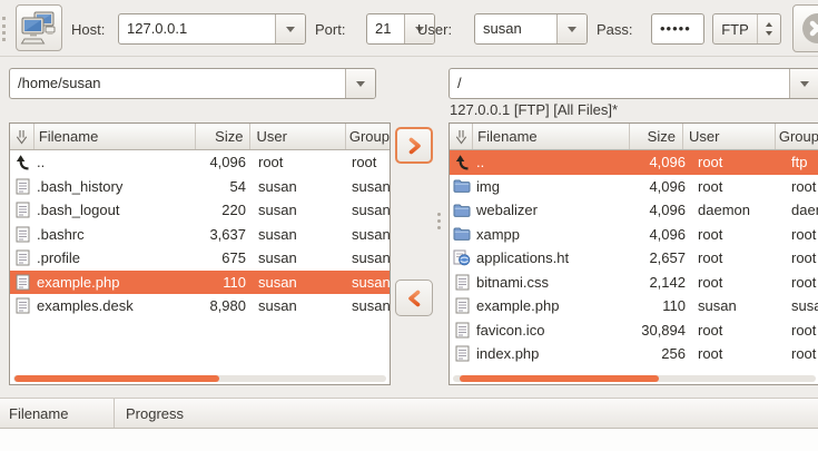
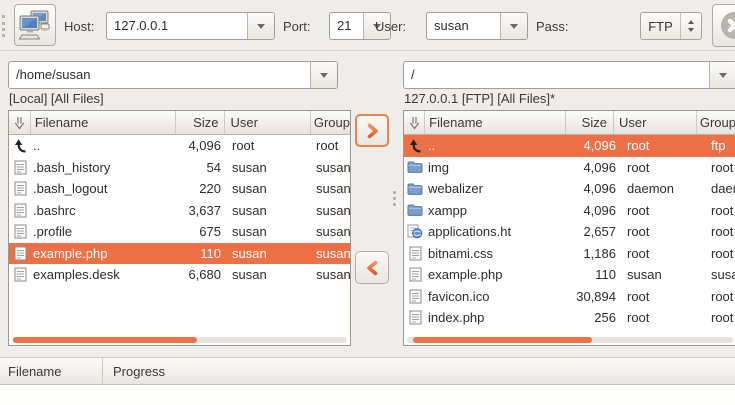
  Host:
  127.0.0.1
  Port:
  21
  User:
  susan
  Pass:
- •••••
  FTP
  /home/susan
+ [Local] [All Files]
  Filename
  Size
  User
  Group
  ..
  4,096
  root
  root
  .bash_history
  54
  susan
  susan
  .bash_logout
  220
  susan
  susan
  .bashrc
  3,637
  susan
  susan
  .profile
  675
  susan
  susan
  example.php
  110
  susan
  susan
  examples.desk
- 8,980
+ 6,680
  susan
  susan
  /
  127.0.0.1 [FTP] [All Files]*
  Filename
  Size
  User
  Group
  ..
  4,096
  root
  ftp
  img
  4,096
  root
  root
  webalizer
  4,096
  daemon
  xampp
  4,096
  root
  root
  applications.ht
  2,657
  root
  root
  bitnami.css
- 2,142
+ 1,186
  root
  root
  example.php
  110
  susan
  favicon.ico
  30,894
  root
  root
  index.php
  256
  root
  root
  Filename
  Progress
